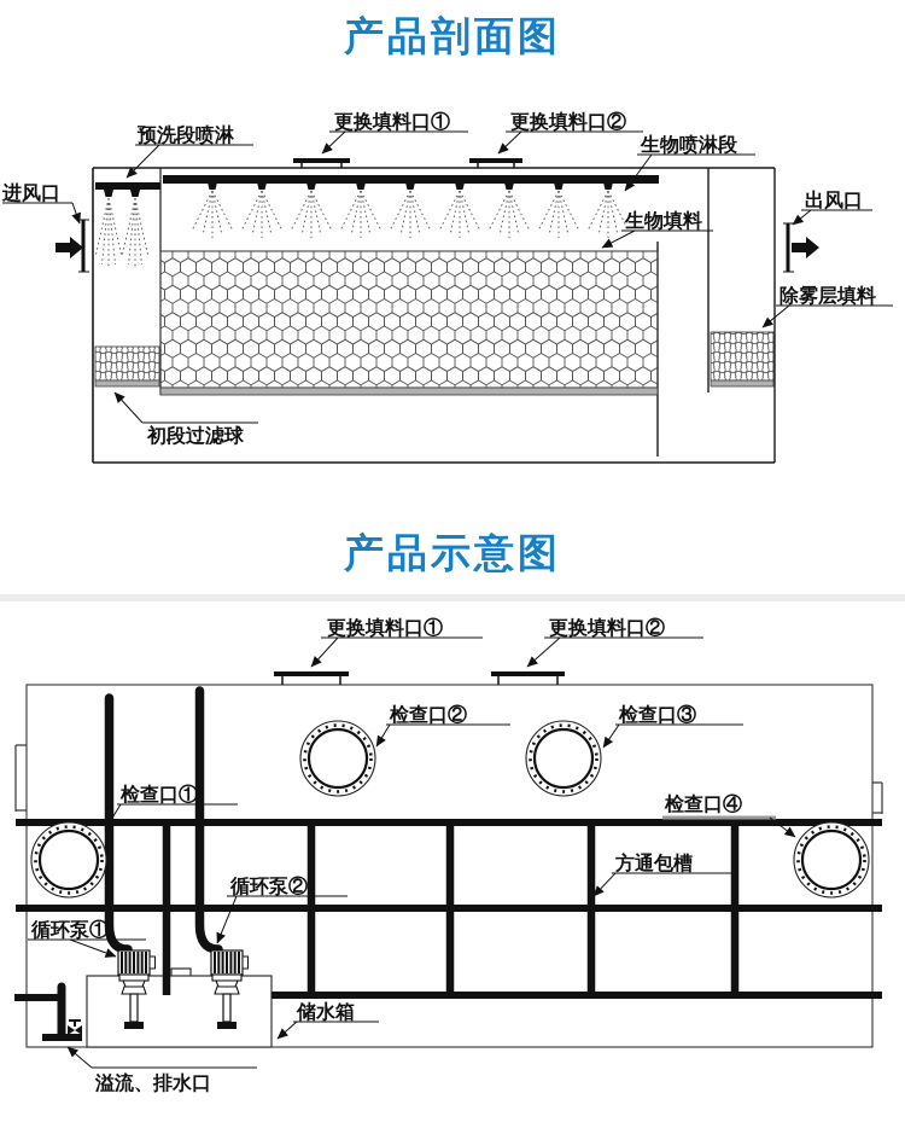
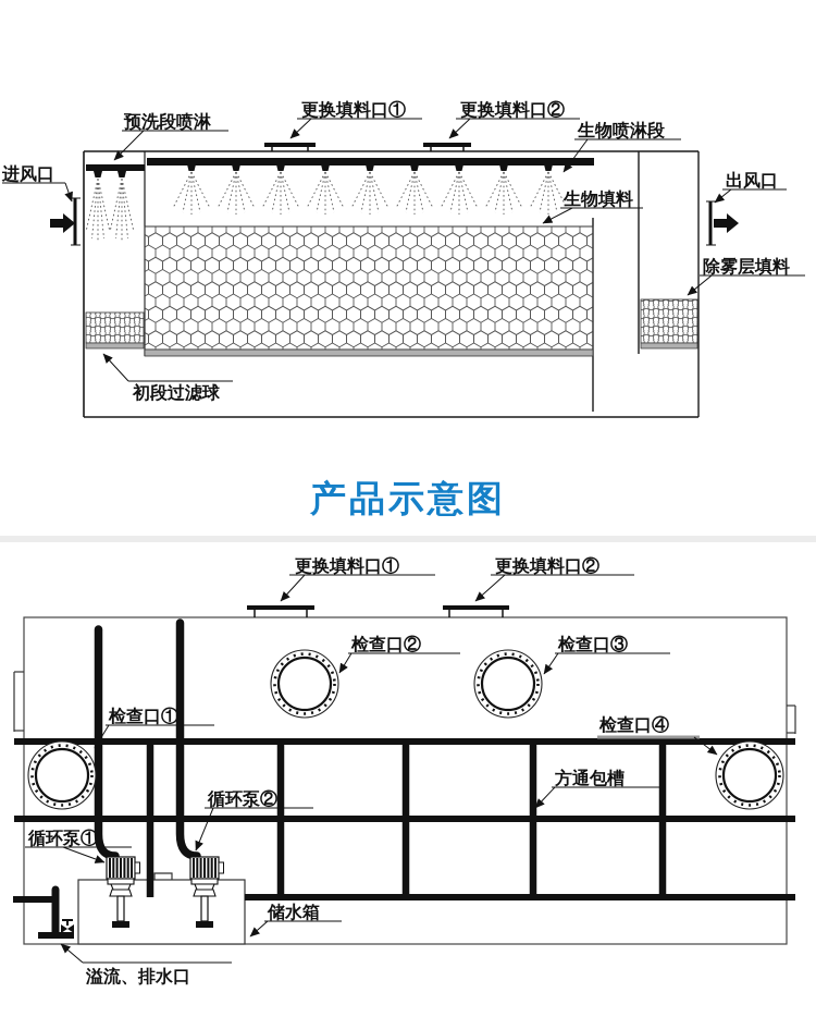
- 产品剖面图
  产品示意图
  进风口
  预洗段喷淋
  更换填料口①
  更换填料口②
  生物喷淋段
  生物填料
  出风口
  除雾层填料
  初段过滤球
  更换填料口①
  更换填料口②
  检查口①
  检查口②
  检查口③
  检查口④
  方通包槽
  循环泵②
  循环泵①
  储水箱
  溢流、排水口
